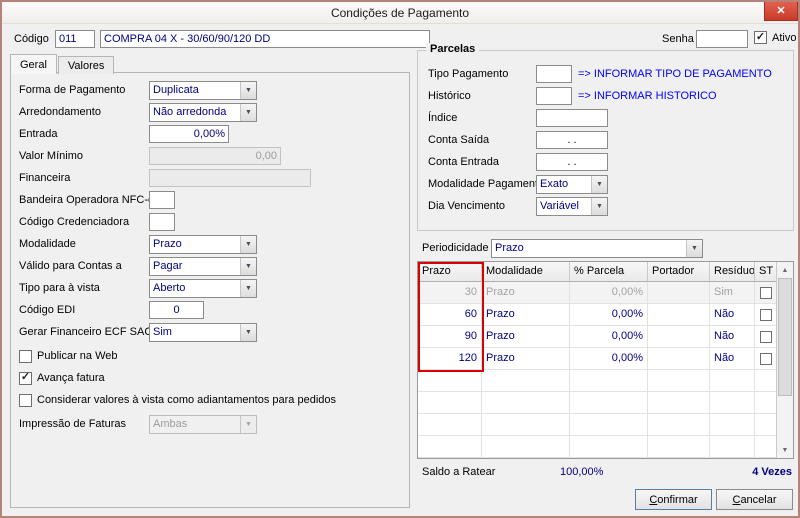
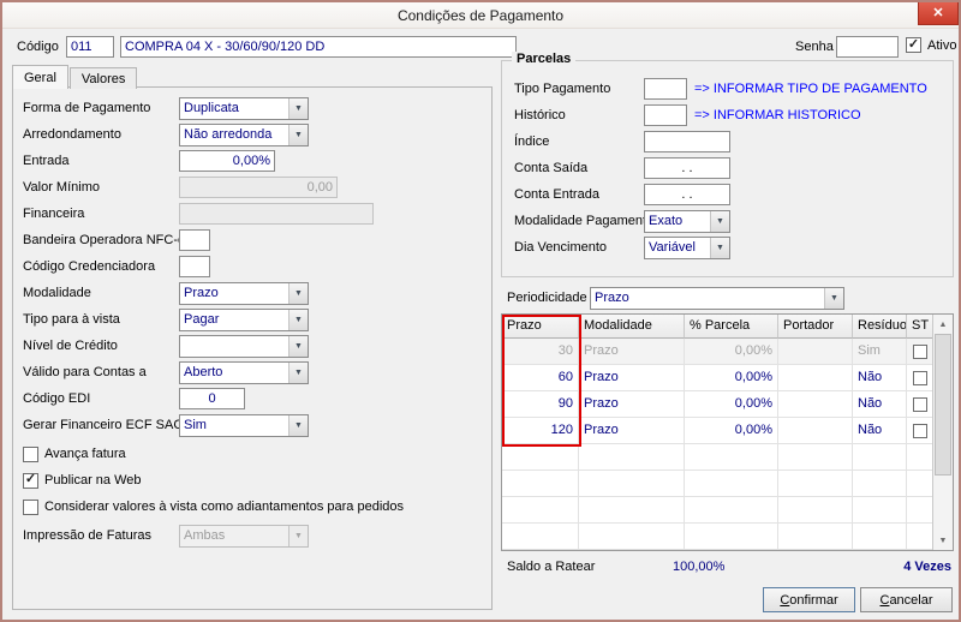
  Condições de Pagamento
  ✕
  Código
  011
  COMPRA 04 X - 30/60/90/120 DD
  Senha
  ✓
  Ativo
  Geral
  Valores
  Forma de Pagamento
  Duplicata
  Arredondamento
  Não arredonda
  Entrada
  0,00%
  Valor Mínimo
  0,00
  Financeira
  Bandeira Operadora NFC-
  Código Credenciadora
  Modalidade
  Prazo
- Válido para Contas a
+ Tipo para à vista
  Pagar
+ Nível de Crédito
- Tipo para à vista
+ Válido para Contas a
  Aberto
  Código EDI
  0
  Gerar Financeiro ECF SA
  Sim
- Publicar na Web
+ Avança fatura
  ✓
- Avança fatura
+ Publicar na Web
  Considerar valores à vista como adiantamentos para pedidos
  Impressão de Faturas
  Ambas
  Parcelas
  Tipo Pagamento
  => INFORMAR TIPO DE PAGAMENTO
  Histórico
  => INFORMAR HISTORICO
  Índice
  Conta Saída
  . .
  Conta Entrada
  . .
  Modalidade Pagamen
  Exato
  Dia Vencimento
  Variável
  Periodicidade
  Prazo
  Prazo
  Modalidade
  % Parcela
  Portador
  Resíduo
  ST
  30
  Prazo
  0,00%
  Sim
  60
  Prazo
  0,00%
  Não
  90
  Prazo
  0,00%
  Não
  120
  Prazo
  0,00%
  Não
  Saldo a Ratear
  100,00%
  4 Vezes
  Confirmar
  Cancelar
